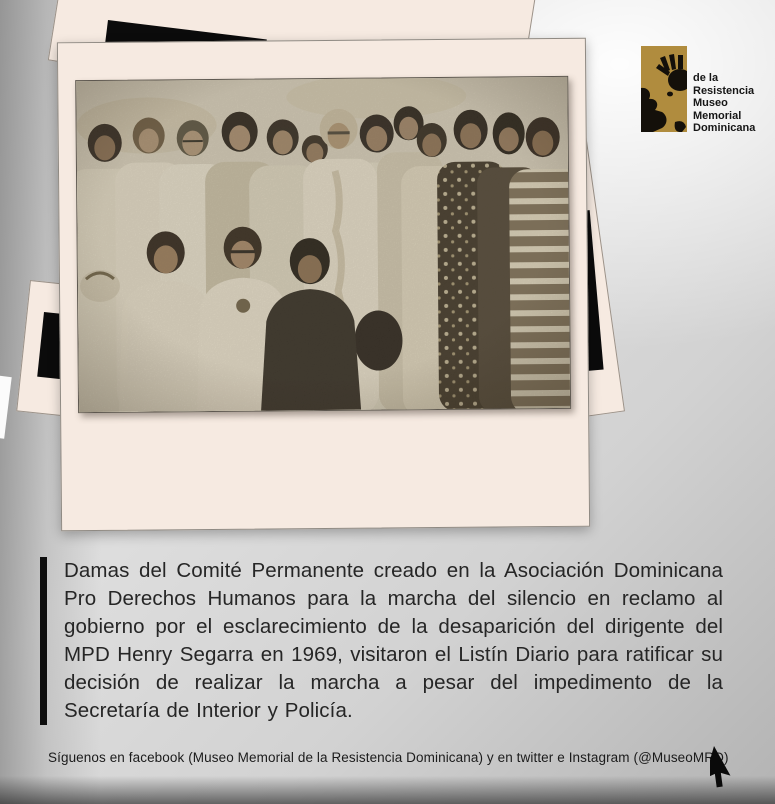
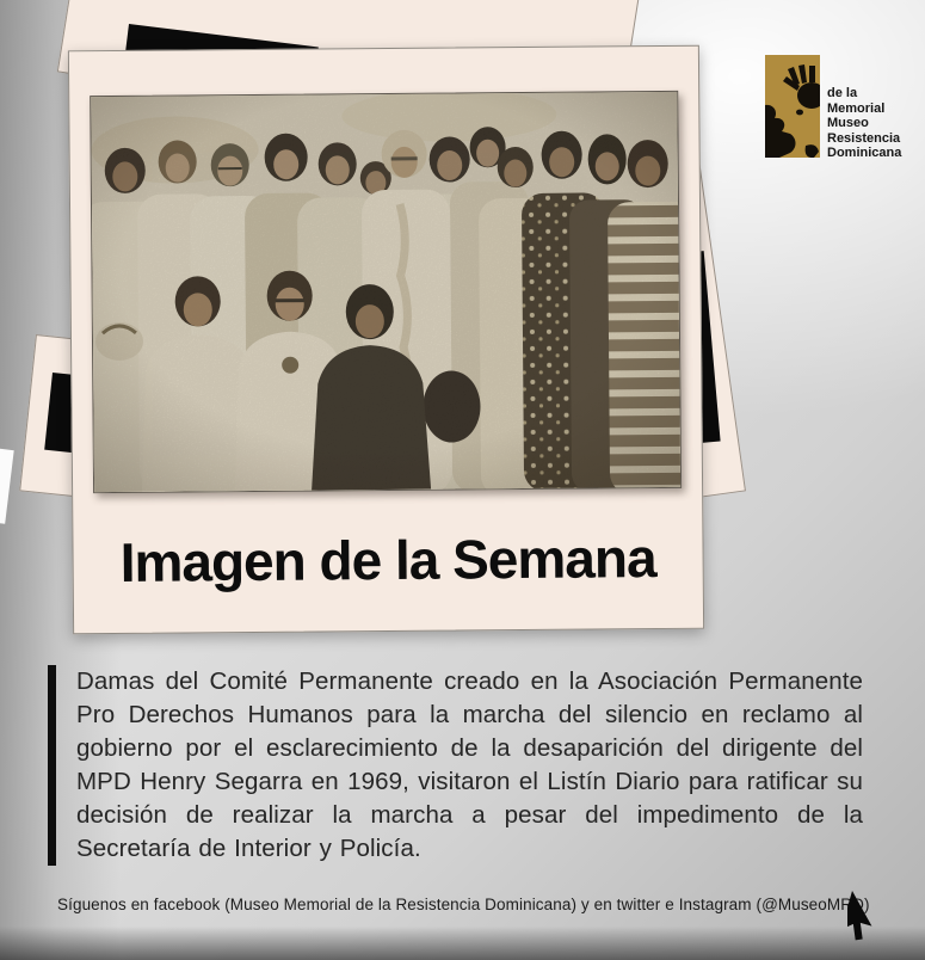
+ Imagen de la Semana
  de la
- Resistencia
+ Memorial
  Museo
- Memorial
+ Resistencia
  Dominicana
- Damas del Comité Permanente creado en la Asociación Dominicana Pro Derechos Humanos para la marcha del silencio en reclamo al gobierno por el esclarecimiento de la desaparición del dirigente del MPD Henry Segarra en 1969, visitaron el Listín Diario para ratificar su decisión de realizar la marcha a pesar del impedimento de la Secretaría de Interior y Policía.
+ Damas del Comité Permanente creado en la Asociación Permanente Pro Derechos Humanos para la marcha del silencio en reclamo al gobierno por el esclarecimiento de la desaparición del dirigente del MPD Henry Segarra en 1969, visitaron el Listín Diario para ratificar su decisión de realizar la marcha a pesar del impedimento de la Secretaría de Interior y Policía.
  Síguenos en facebook (Museo Memorial de la Resistencia Dominicana) y en twitter e Instagram (@MuseoMR)
